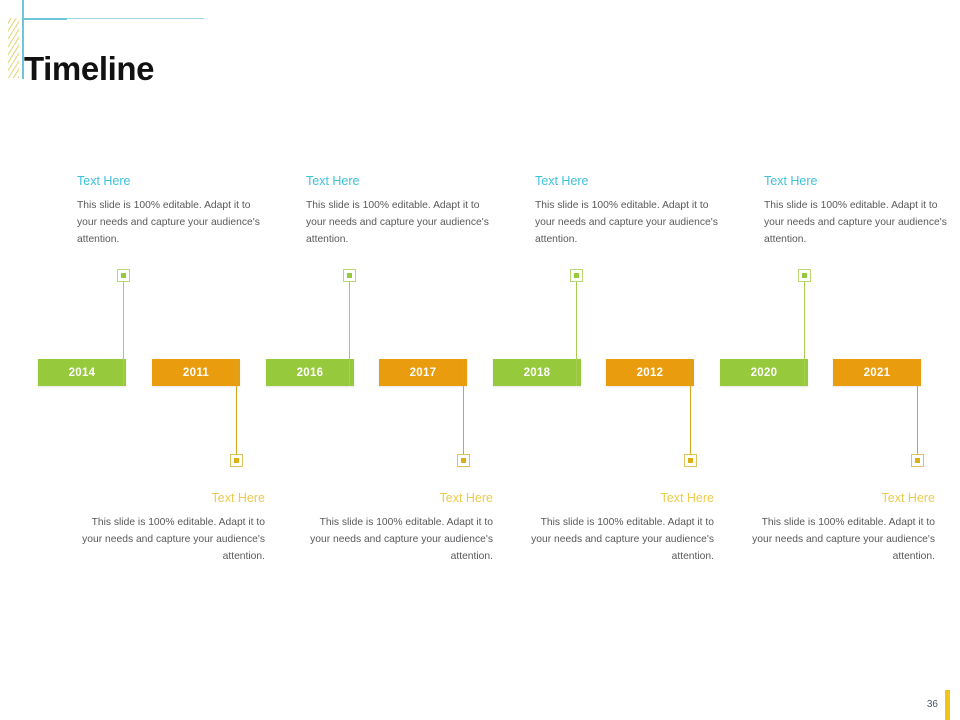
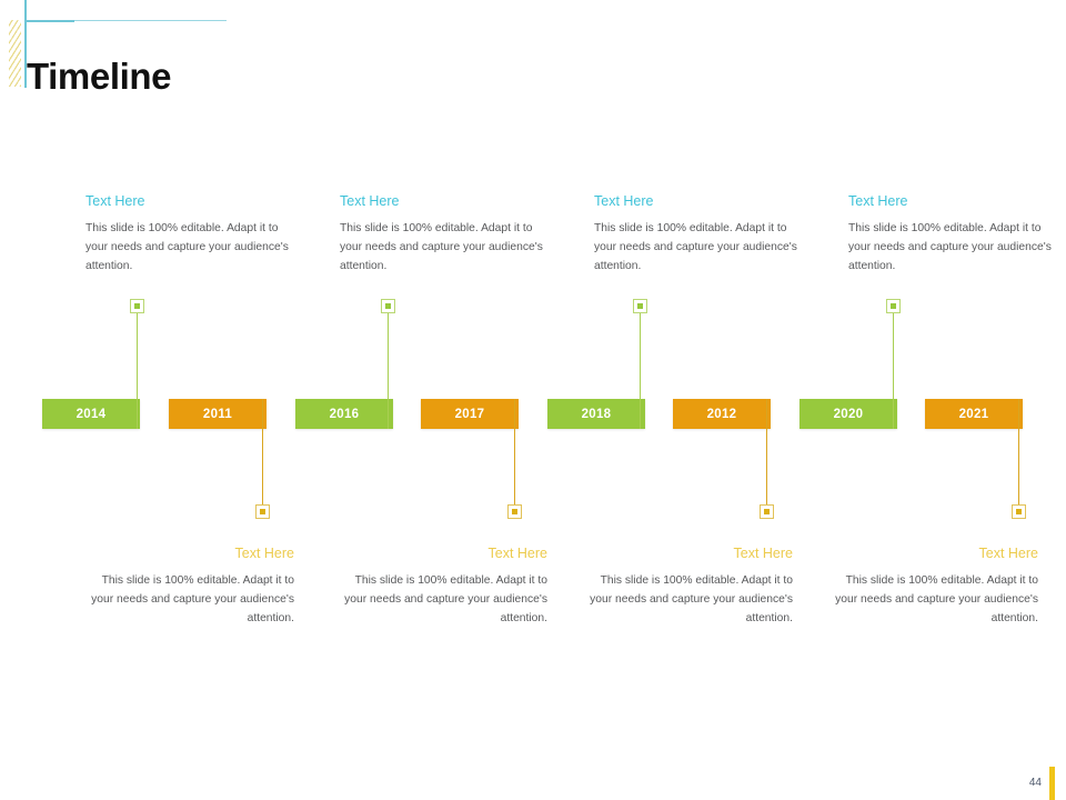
  Timeline
  2014
  2011
  2016
  2017
  2018
  2012
  2020
  2021
  Text Here
  This slide is 100% editable. Adapt it to your needs and capture your audience's attention.
  Text Here
  This slide is 100% editable. Adapt it to your needs and capture your audience's attention.
  Text Here
  This slide is 100% editable. Adapt it to your needs and capture your audience's attention.
  Text Here
  This slide is 100% editable. Adapt it to your needs and capture your audience's attention.
  Text Here
  This slide is 100% editable. Adapt it to your needs and capture your audience's attention.
  Text Here
  This slide is 100% editable. Adapt it to your needs and capture your audience's attention.
  Text Here
  This slide is 100% editable. Adapt it to your needs and capture your audience's attention.
  Text Here
  This slide is 100% editable. Adapt it to your needs and capture your audience's attention.
- 36
+ 44
